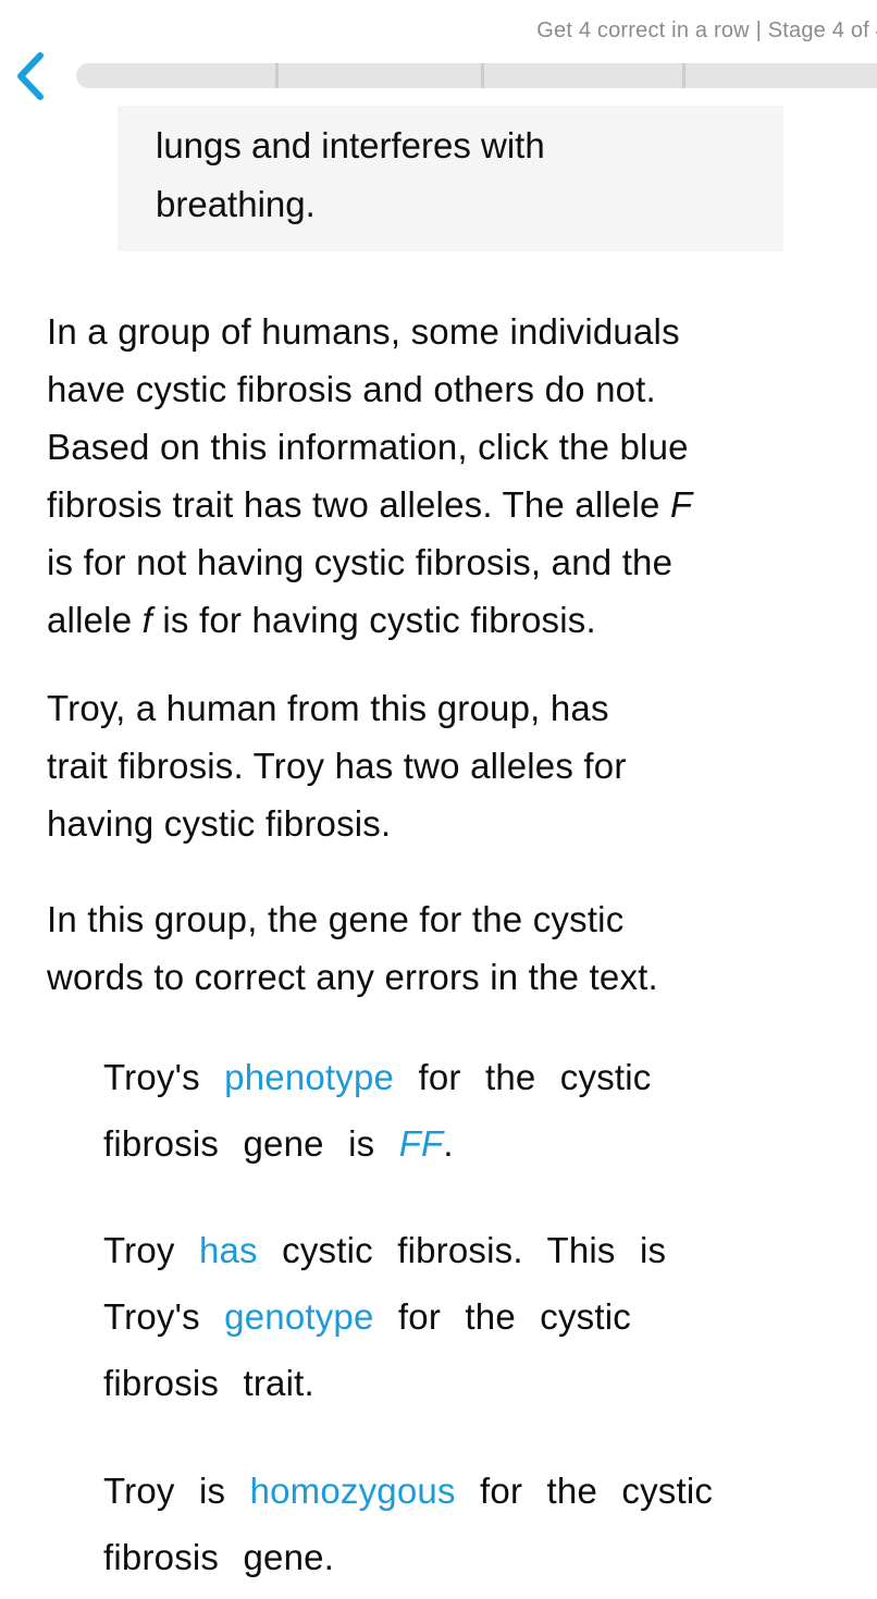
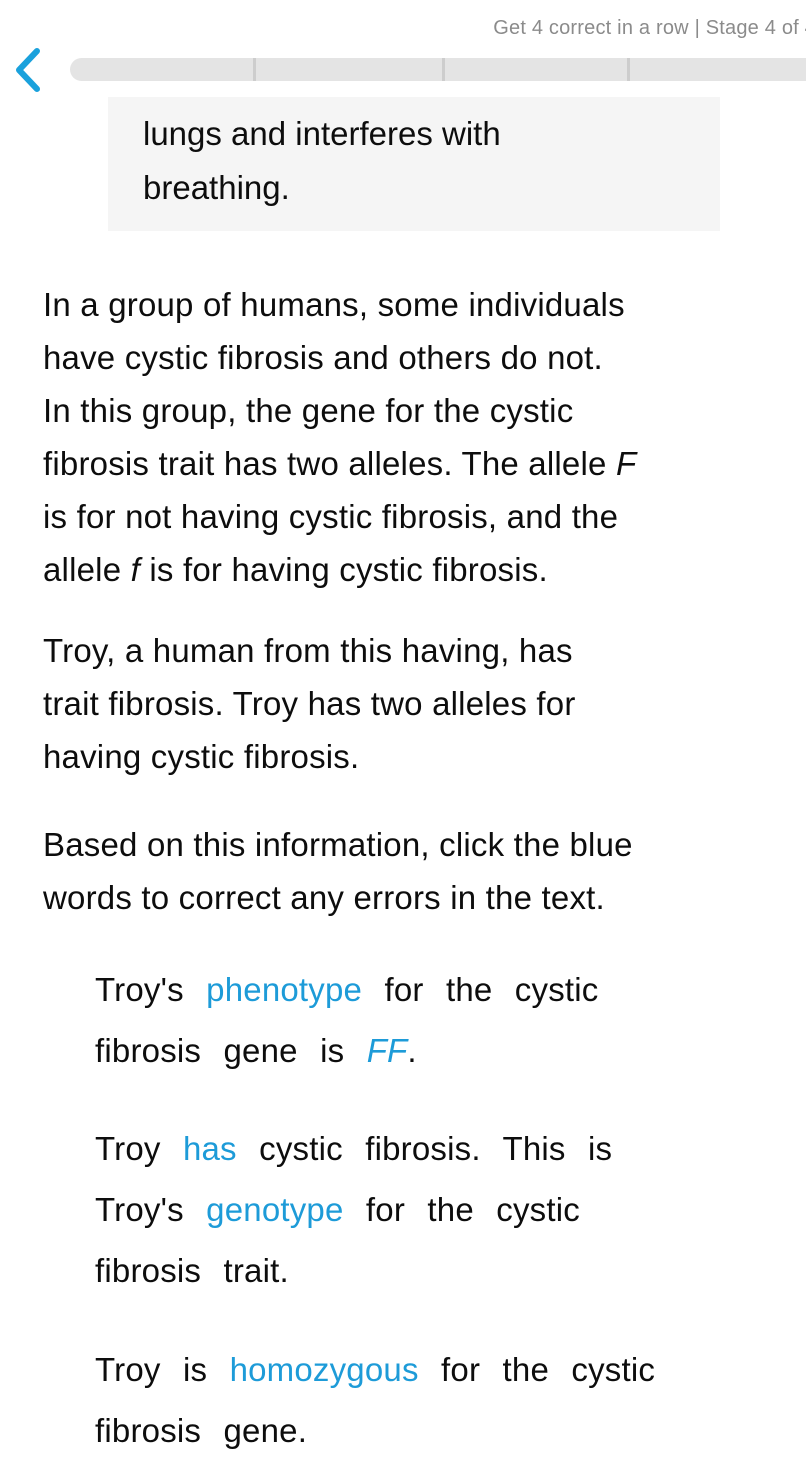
  Get 4 correct in a row | Stage 4 of
  lungs and interferes with
  breathing.
  In a group of humans, some individuals
  have cystic fibrosis and others do not.
- Based on this information, click the blue
+ In this group, the gene for the cystic
  fibrosis trait has two alleles. The allele F
  is for not having cystic fibrosis, and the
  allele f is for having cystic fibrosis.
- Troy, a human from this group, has
+ Troy, a human from this having, has
  trait fibrosis. Troy has two alleles for
  having cystic fibrosis.
- In this group, the gene for the cystic
+ Based on this information, click the blue
  words to correct any errors in the text.
  Troy's phenotype for the cystic
  fibrosis gene is FF.
  Troy has cystic fibrosis. This is
  Troy's genotype for the cystic
  fibrosis trait.
  Troy is homozygous for the cystic
  fibrosis gene.
